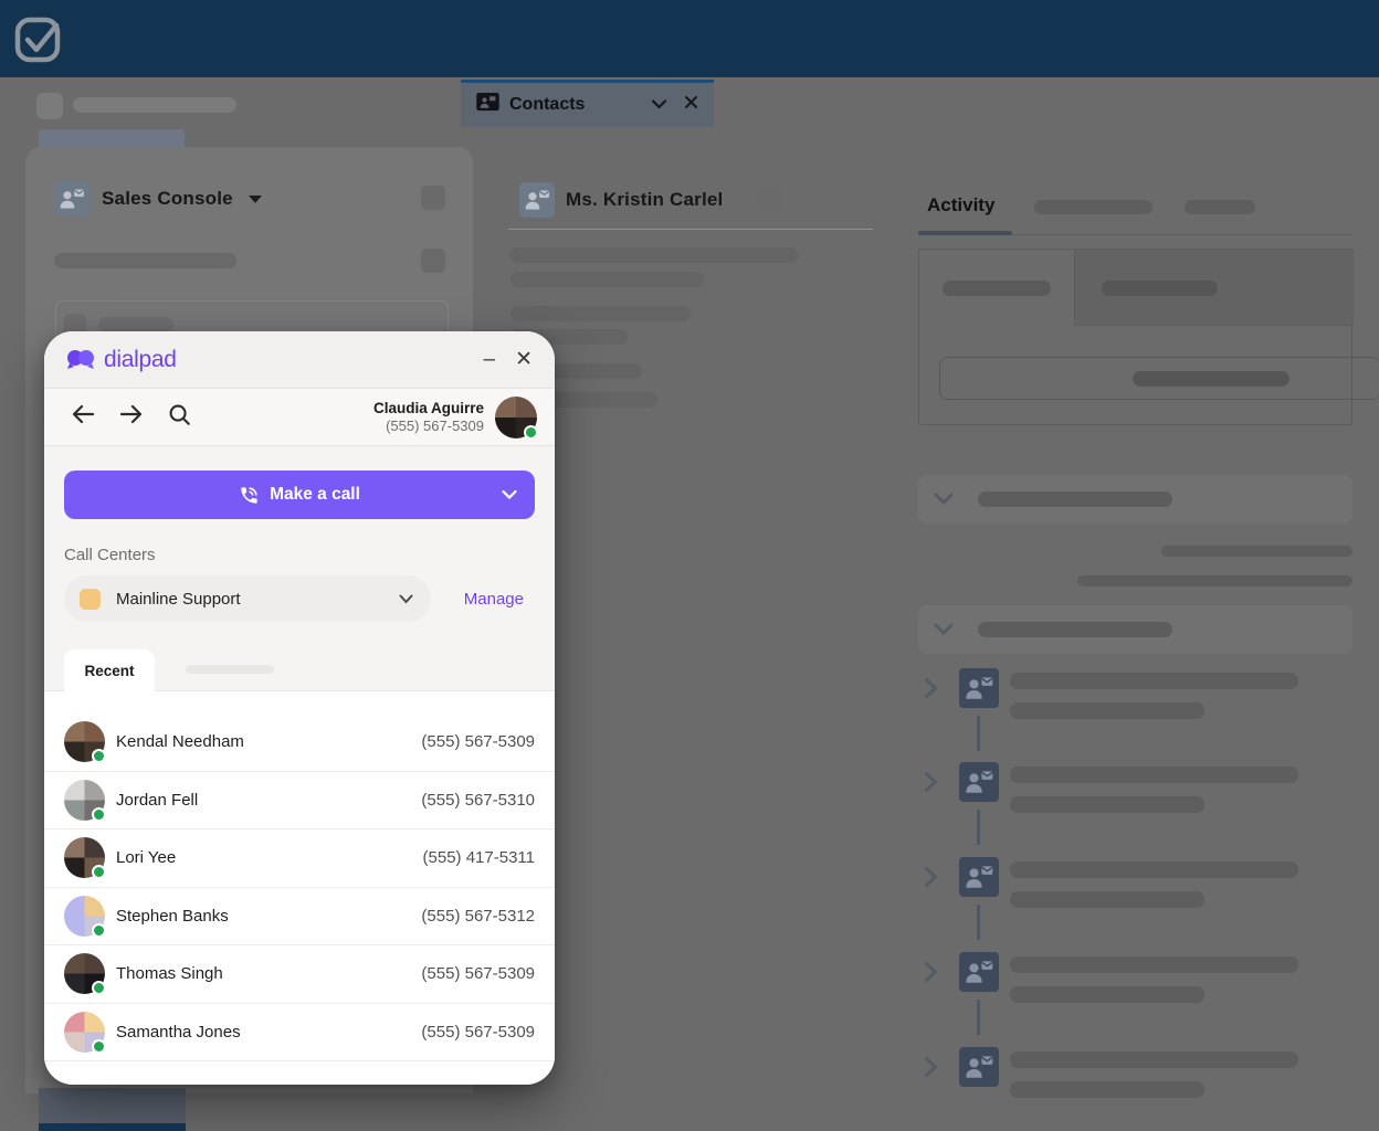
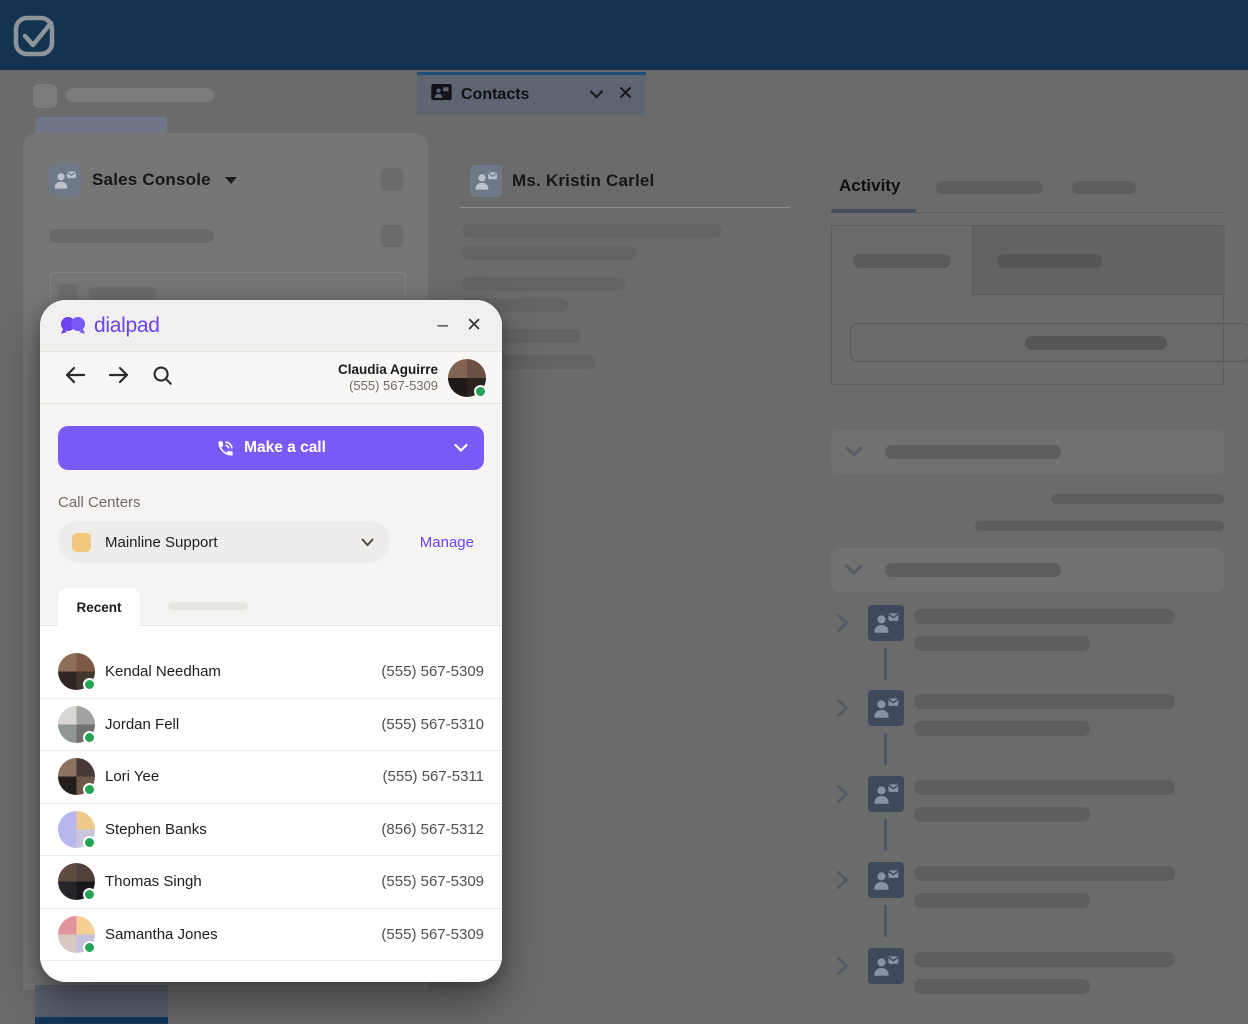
  Sales Console
  Contacts
  Ms. Kristin Carlel
  Activity
  dialpad
  –
  ✕
  Claudia Aguirre
  (555) 567-5309
  Make a call
  Call Centers
  Mainline Support
  Manage
  Recent
  Kendal Needham
  (555) 567-5309
  Jordan Fell
  (555) 567-5310
  Lori Yee
- (555) 417-5311
+ (555) 567-5311
  Stephen Banks
- (555) 567-5312
+ (856) 567-5312
  Thomas Singh
  (555) 567-5309
  Samantha Jones
  (555) 567-5309
